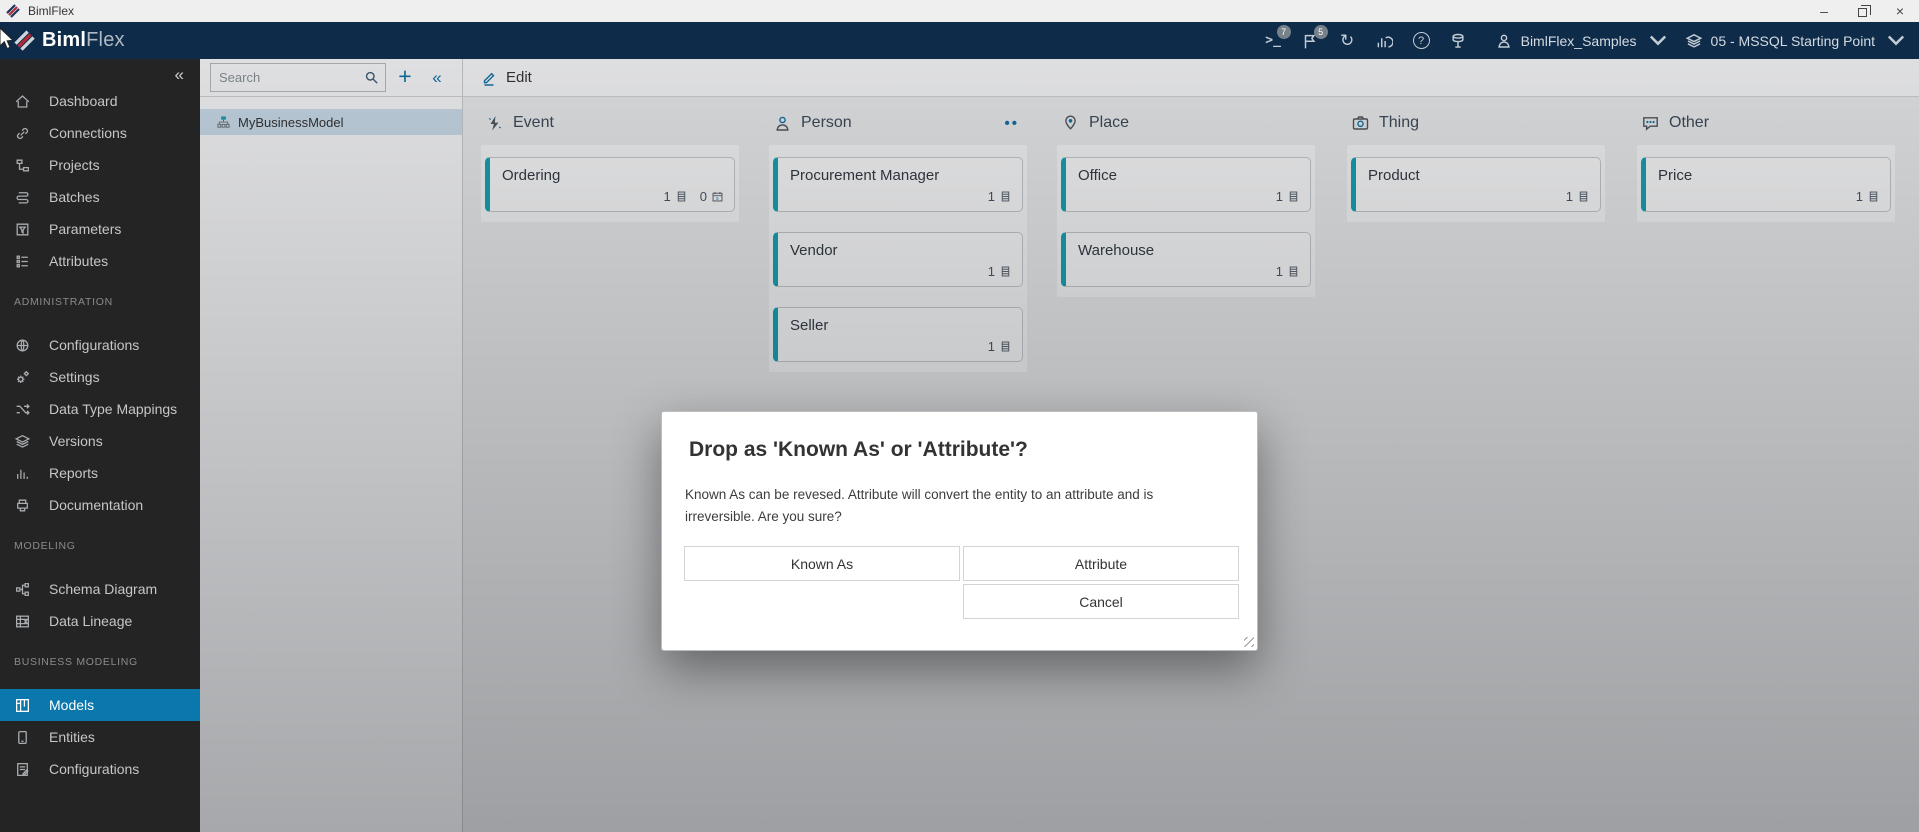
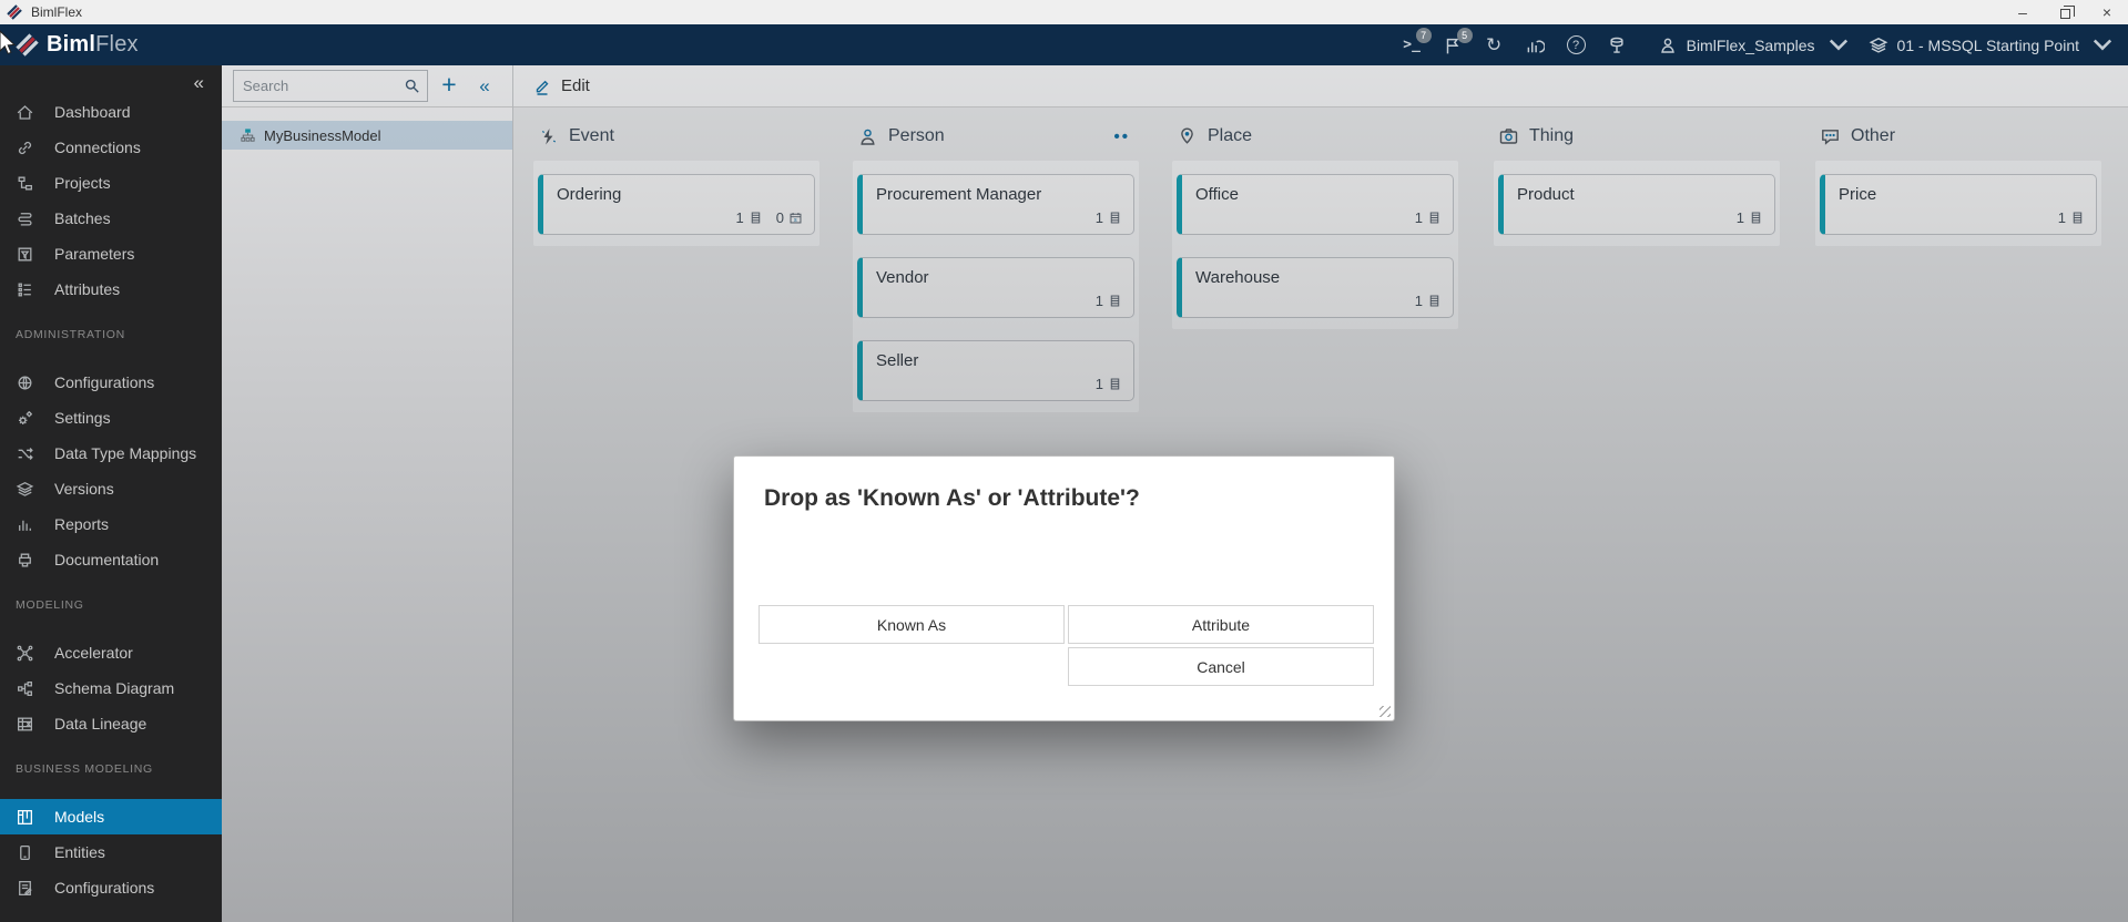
  BimlFlex
  –
  ×
  BimlFlex
  >_
  7
  5
  ↻
  ?
  BimlFlex_Samples
- 05 - MSSQL Starting Point
+ 01 - MSSQL Starting Point
  «
  Dashboard
  Connections
  Projects
  Batches
  Parameters
  Attributes
  ADMINISTRATION
  Configurations
  Settings
  Data Type Mappings
  Versions
  Reports
  Documentation
  MODELING
+ Accelerator
  Schema Diagram
  Data Lineage
  BUSINESS MODELING
  Models
  Entities
  Configurations
  Drop as 'Known As' or 'Attribute'?
- Known As can be revesed. Attribute will convert the entity to an attribute and is irreversible. Are you sure?
  Known As
  Attribute
  Cancel
